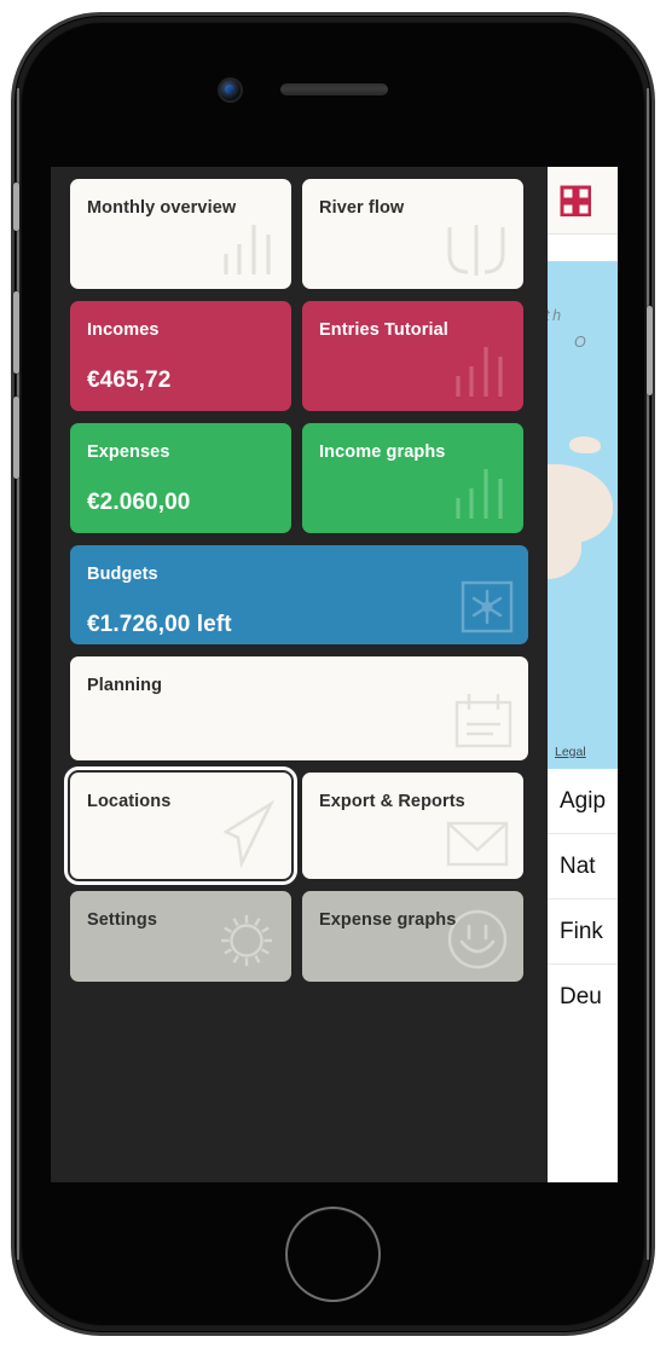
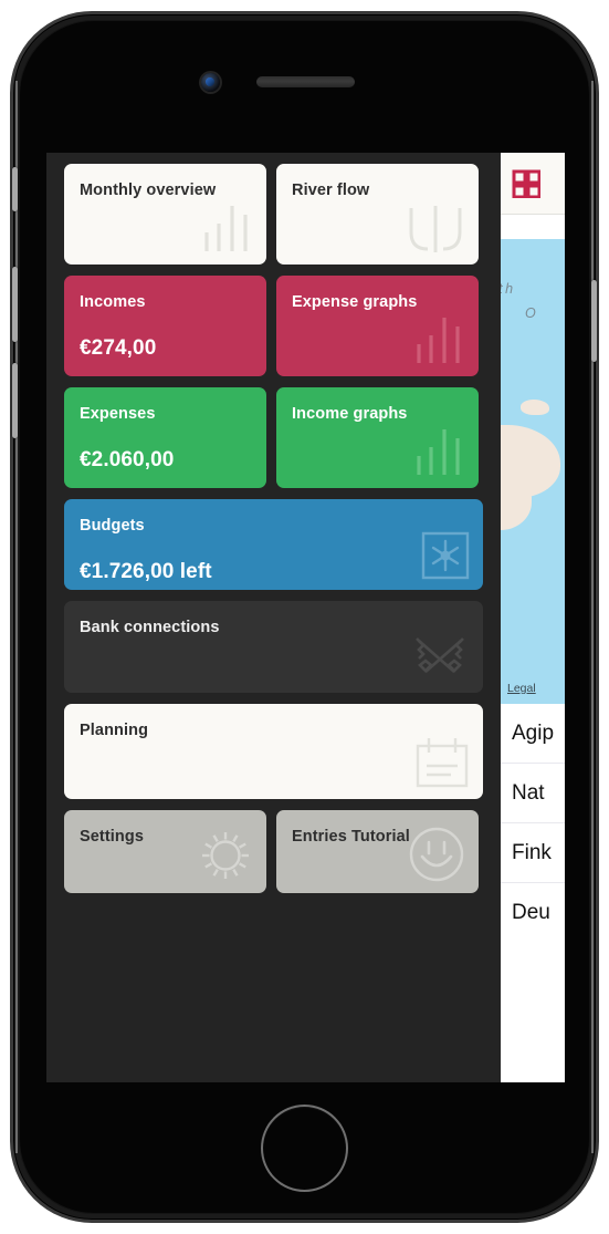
  Monthly overview
  River flow
  Incomes
- €465,72
+ €274,00
- Entries Tutorial
+ Expense graphs
  Expenses
  €2.060,00
  Income graphs
  Budgets
  €1.726,00 left
+ Bank connections
  Planning
- Locations
- Export & Reports
  Settings
- Expense graphs
+ Entries Tutorial
  O
  Legal
  Agip
  Nat
  Fink
  Deu
